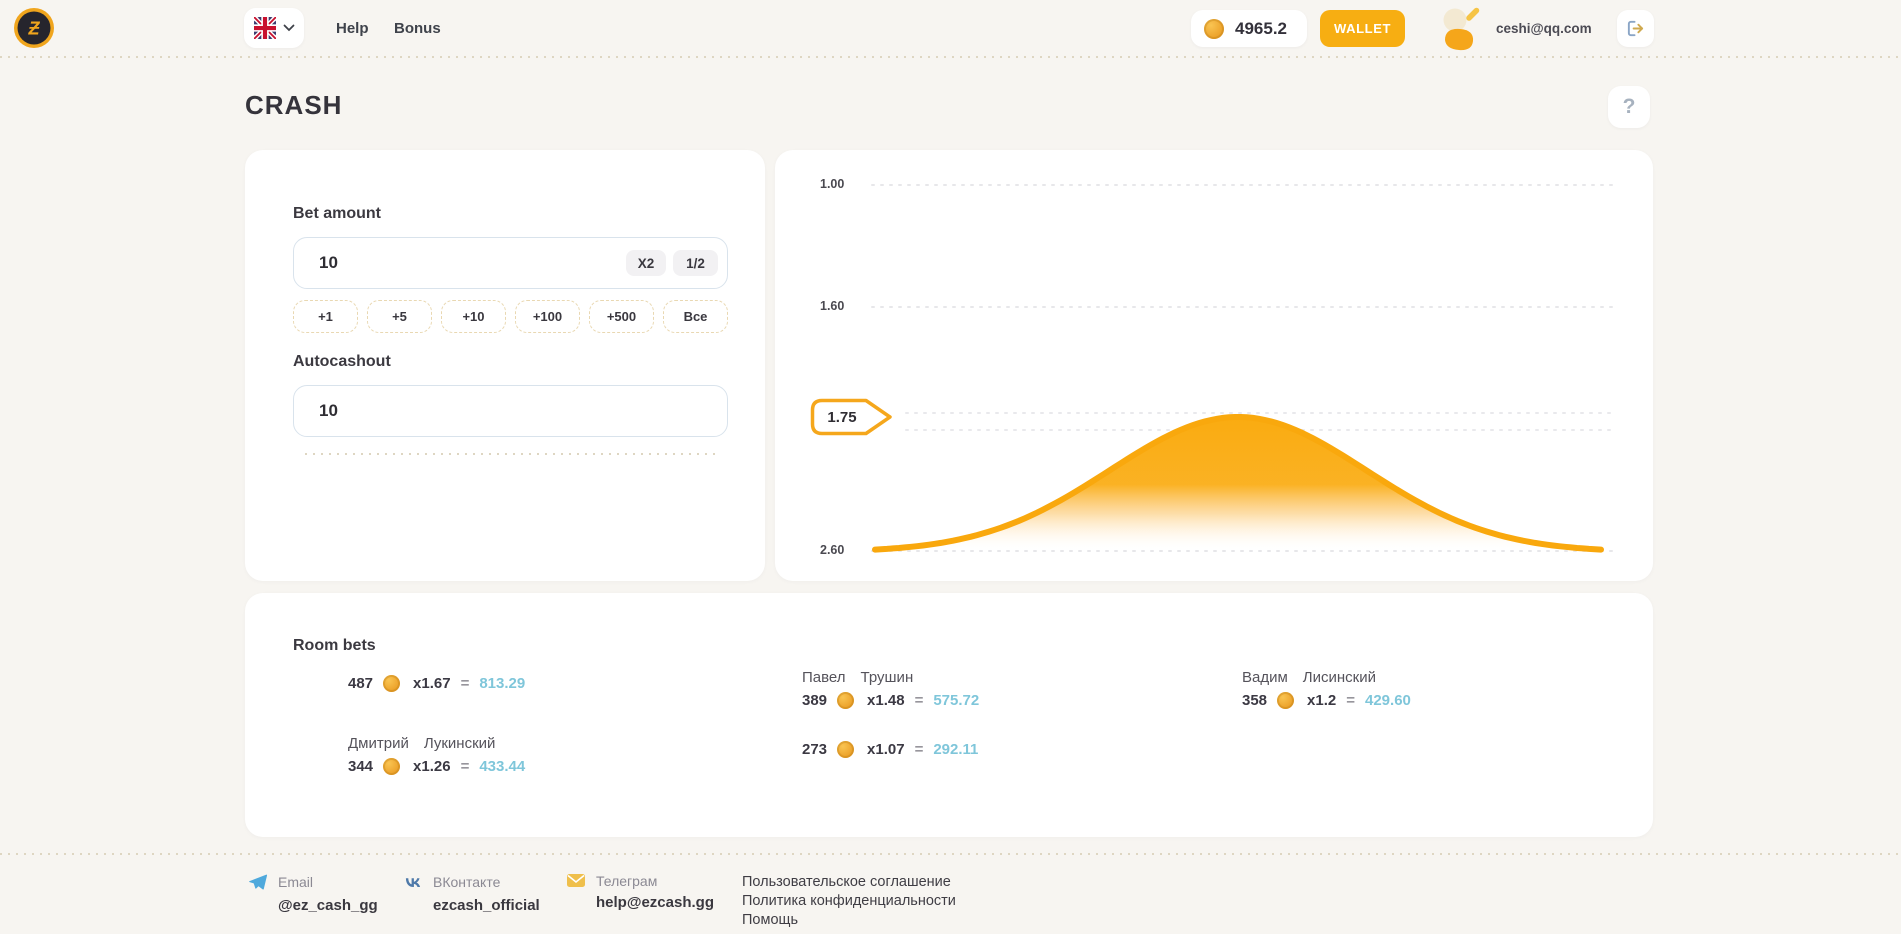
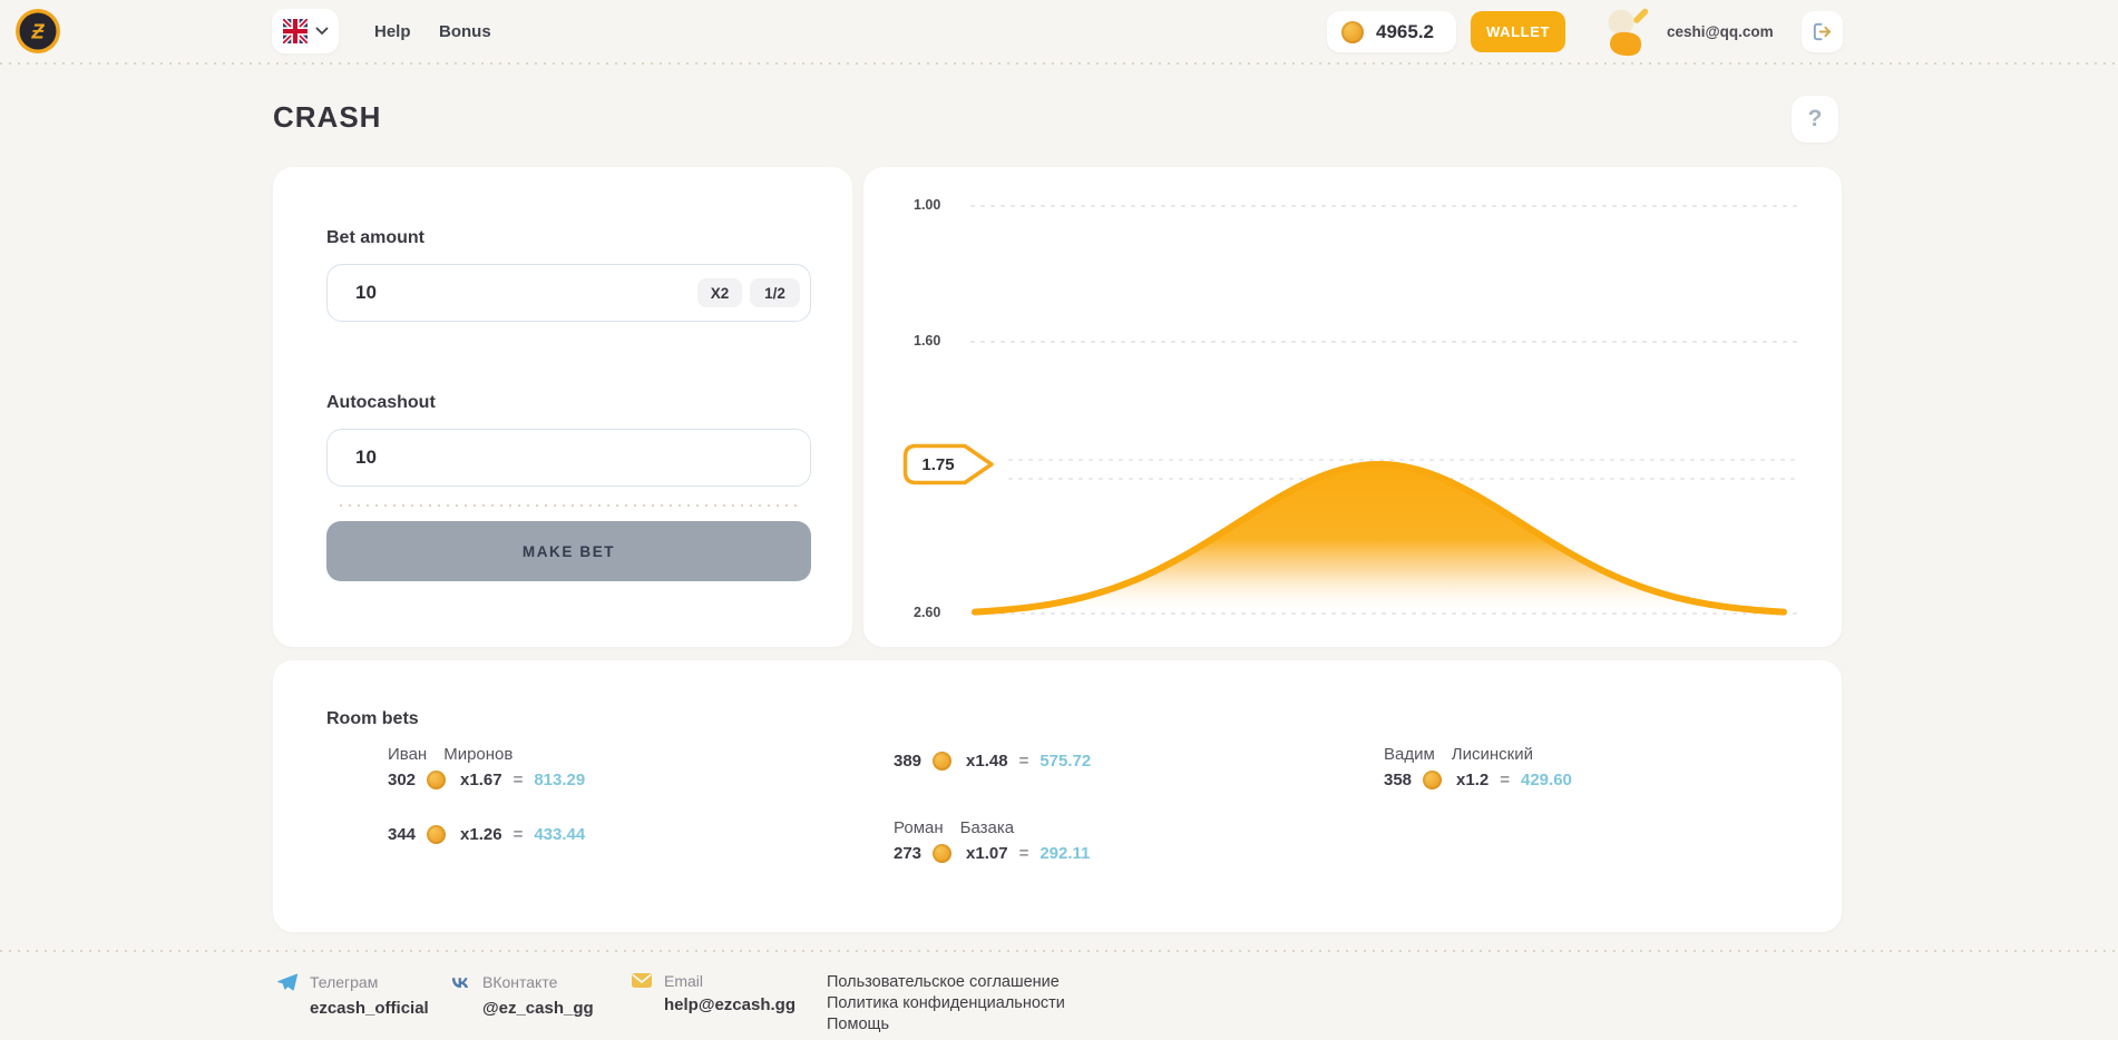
  Ƶ
  Help
  Bonus
  4965.2
  WALLET
  ceshi@qq.com
  CRASH
  ?
  Bet amount
  10
  X2
  1/2
- +1
- +5
- +10
- +100
- +500
- Все
  Autocashout
  10
+ MAKE BET
  1.00
  1.60
  2.60
  1.75
  Room bets
+ Иван Миронов
- 487
+ 302
  x1.67
  =
  813.29
- Павел Трушин
  389
  x1.48
  =
  575.72
  Вадим Лисинский
  358
  x1.2
  =
  429.60
- Дмитрий Лукинский
  344
  x1.26
  =
  433.44
+ Роман Базака
  273
  x1.07
  =
  292.11
- Email
+ Телеграм
- @ez_cash_gg
+ ezcash_official
  ВКонтакте
- ezcash_official
+ @ez_cash_gg
- Телеграм
+ Email
  help@ezcash.gg
  Пользовательское соглашение
  Политика конфиденциальности
  Помощь
